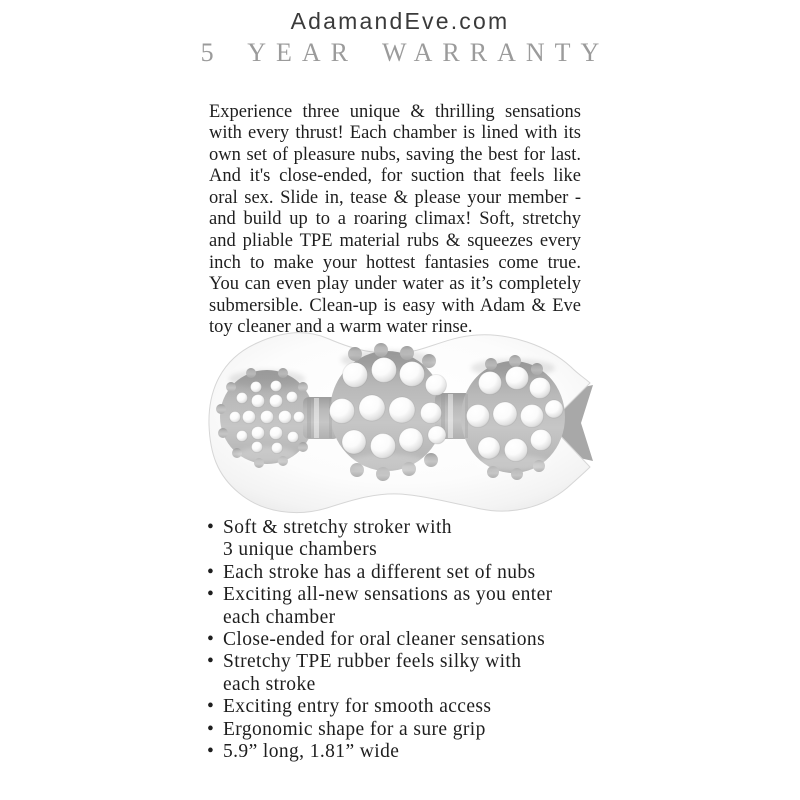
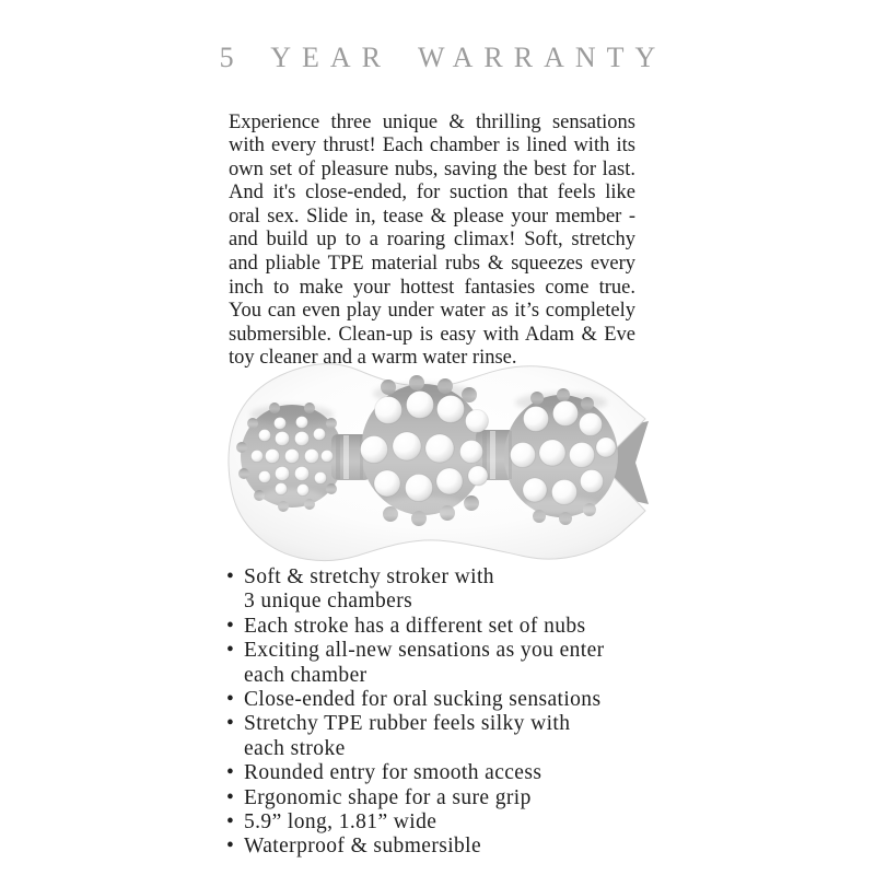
- AdamandEve.com
  5 YEAR WARRANTY
  Experience three unique & thrilling sensations with every thrust! Each chamber is lined with its own set of pleasure nubs, saving the best for last. And it's close-ended, for suction that feels like oral sex. Slide in, tease & please your member - and build up to a roaring climax! Soft, stretchy and pliable TPE material rubs & squeezes every inch to make your hottest fantasies come true. You can even play under water as it’s completely submersible. Clean-up is easy with Adam & Eve toy cleaner and a warm water rinse.
  • Soft & stretchy stroker with
  3 unique chambers
  • Each stroke has a different set of nubs
  • Exciting all-new sensations as you enter
  each chamber
- • Close-ended for oral cleaner sensations
+ • Close-ended for oral sucking sensations
  • Stretchy TPE rubber feels silky with
  each stroke
- • Exciting entry for smooth access
+ • Rounded entry for smooth access
  • Ergonomic shape for a sure grip
  • 5.9” long, 1.81” wide
+ • Waterproof & submersible
